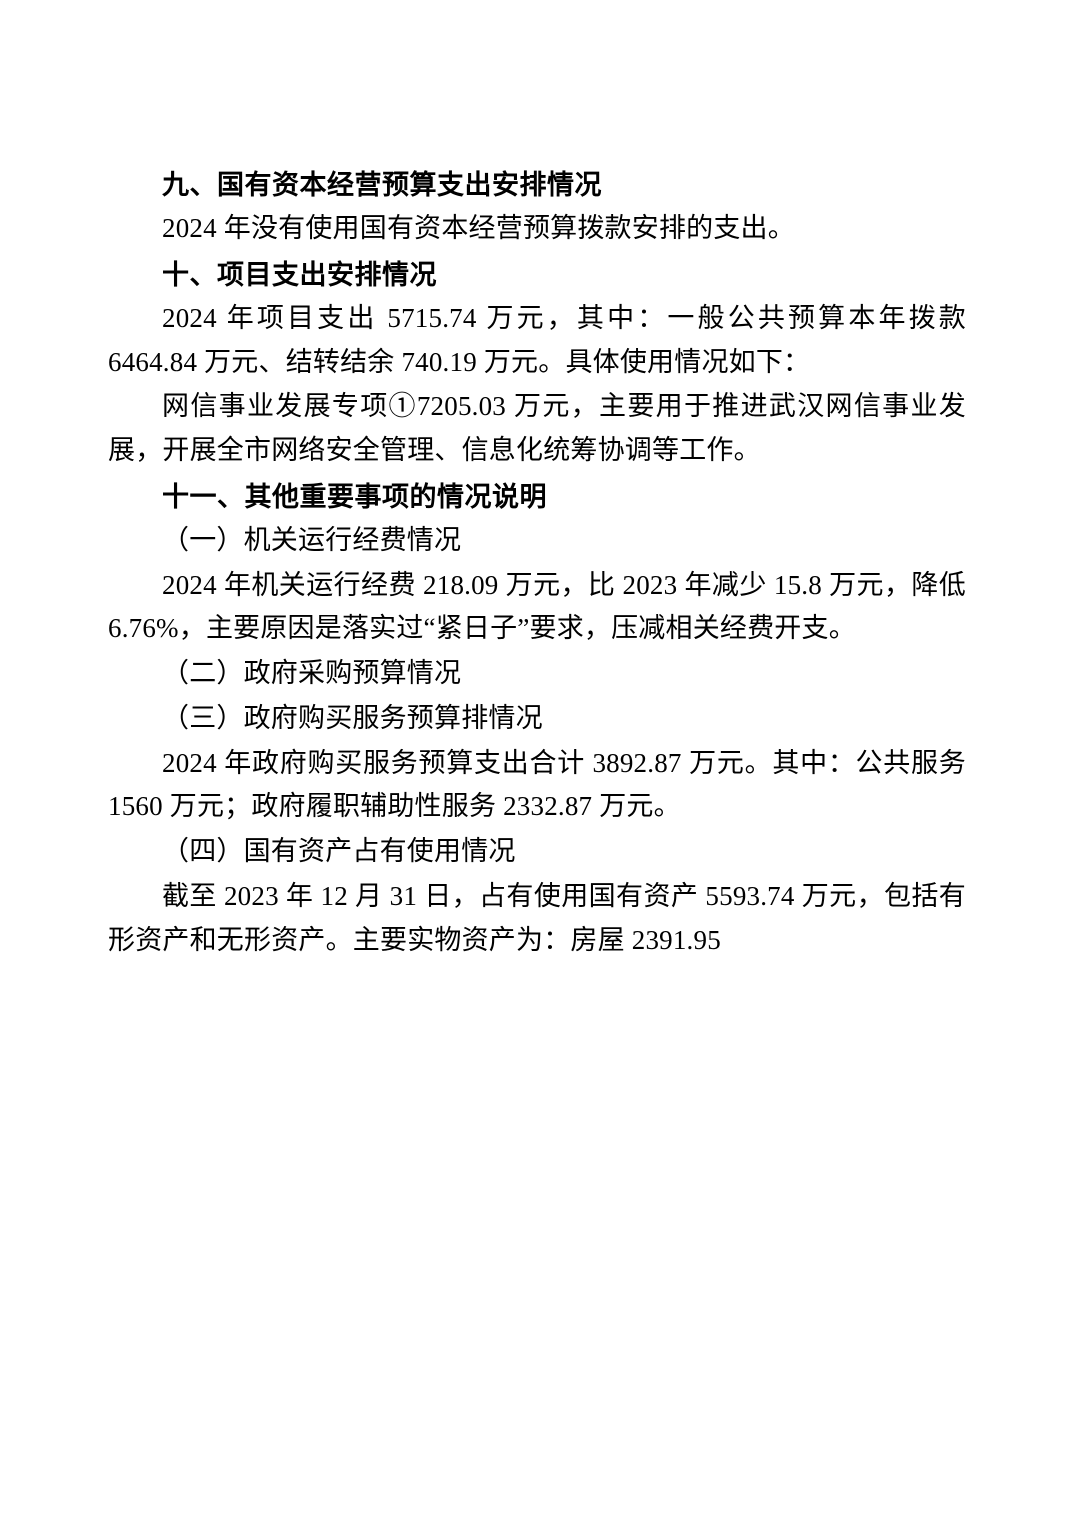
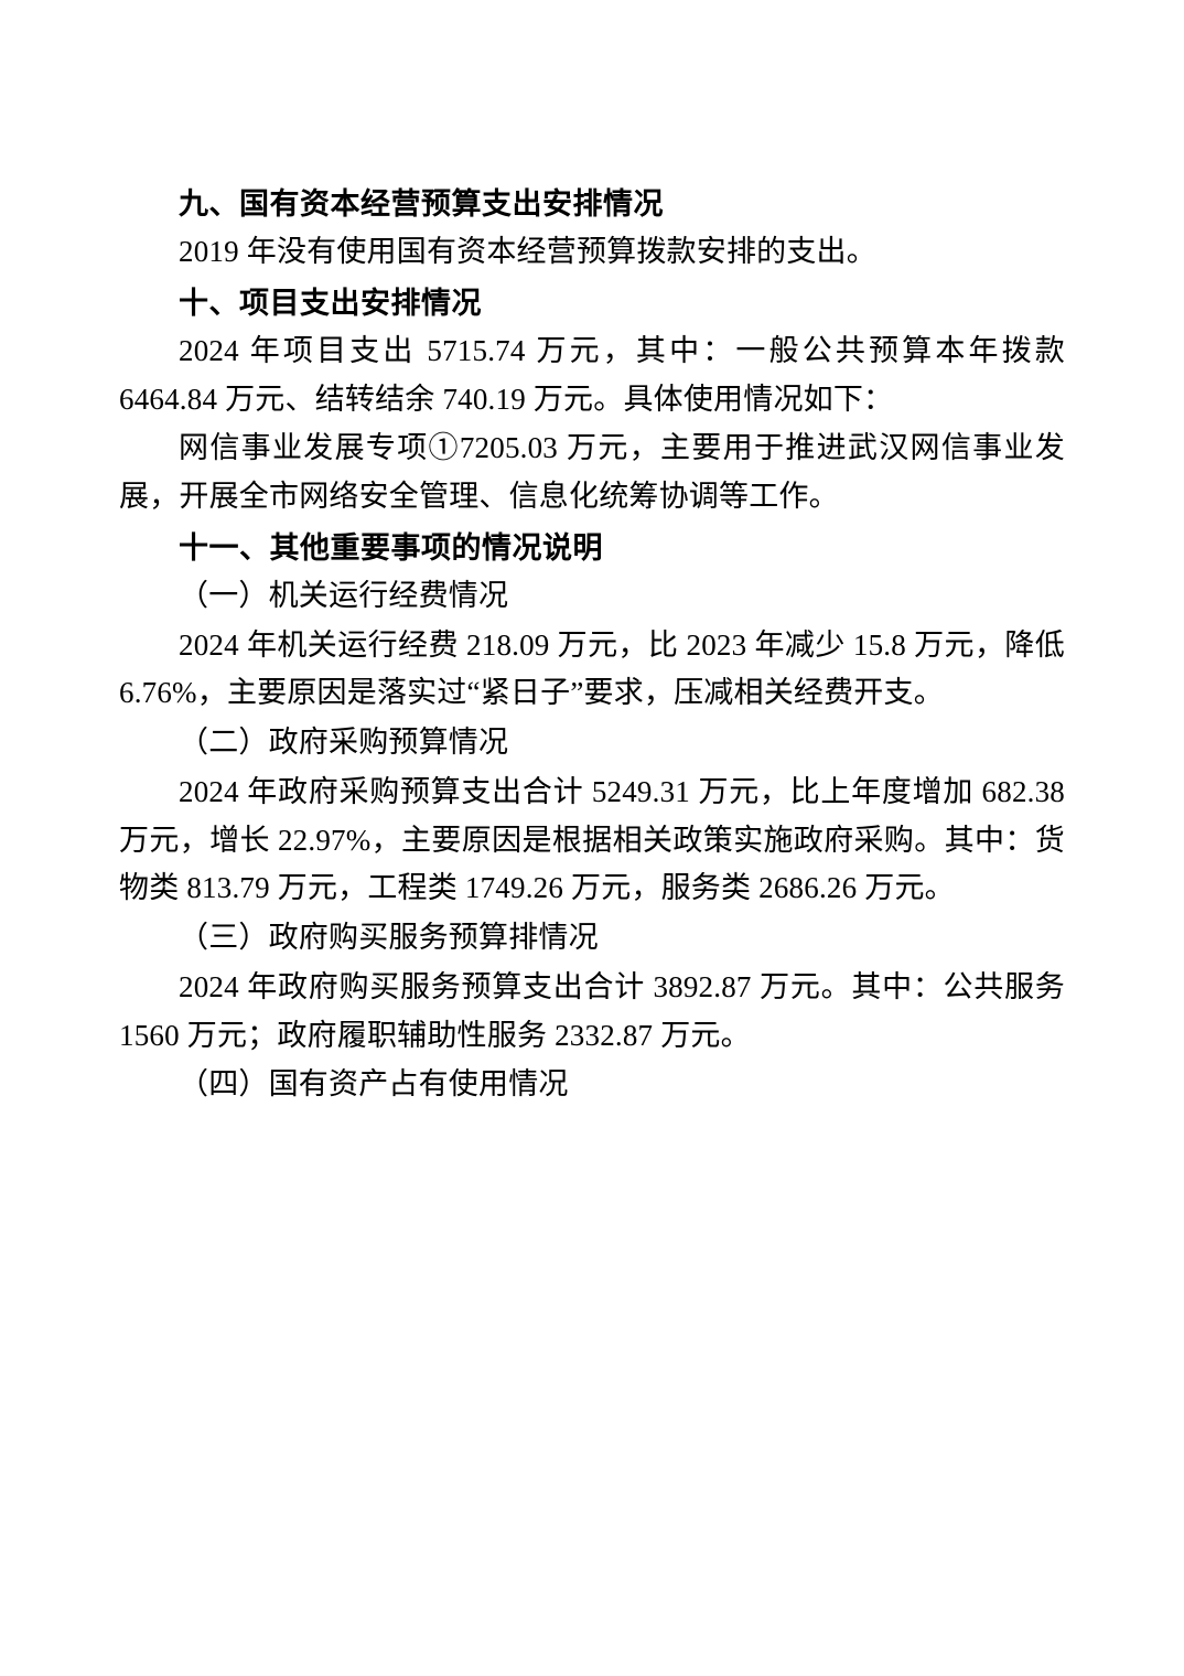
  九、国有资本经营预算支出安排情况
- 2024 年没有使用国有资本经营预算拨款安排的支出。
+ 2019 年没有使用国有资本经营预算拨款安排的支出。
  十、项目支出安排情况
  2024 年项目支出 5715.74 万元，其中：一般公共预算本年拨款 6464.84 万元、结转结余 740.19 万元。具体使用情况如下：
  网信事业发展专项①7205.03 万元，主要用于推进武汉网信事业发展，开展全市网络安全管理、信息化统筹协调等工作。
  十一、其他重要事项的情况说明
  （一）机关运行经费情况
  2024 年机关运行经费 218.09 万元，比 2023 年减少 15.8 万元，降低 6.76%，主要原因是落实过“紧日子”要求，压减相关经费开支。
  （二）政府采购预算情况
+ 2024 年政府采购预算支出合计 5249.31 万元，比上年度增加 682.38 万元，增长 22.97%，主要原因是根据相关政策实施政府采购。其中：货物类 813.79 万元，工程类 1749.26 万元，服务类 2686.26 万元。
  （三）政府购买服务预算排情况
  2024 年政府购买服务预算支出合计 3892.87 万元。其中：公共服务 1560 万元；政府履职辅助性服务 2332.87 万元。
  （四）国有资产占有使用情况
- 截至 2023 年 12 月 31 日，占有使用国有资产 5593.74 万元，包括有形资产和无形资产。主要实物资产为：房屋 2391.95
